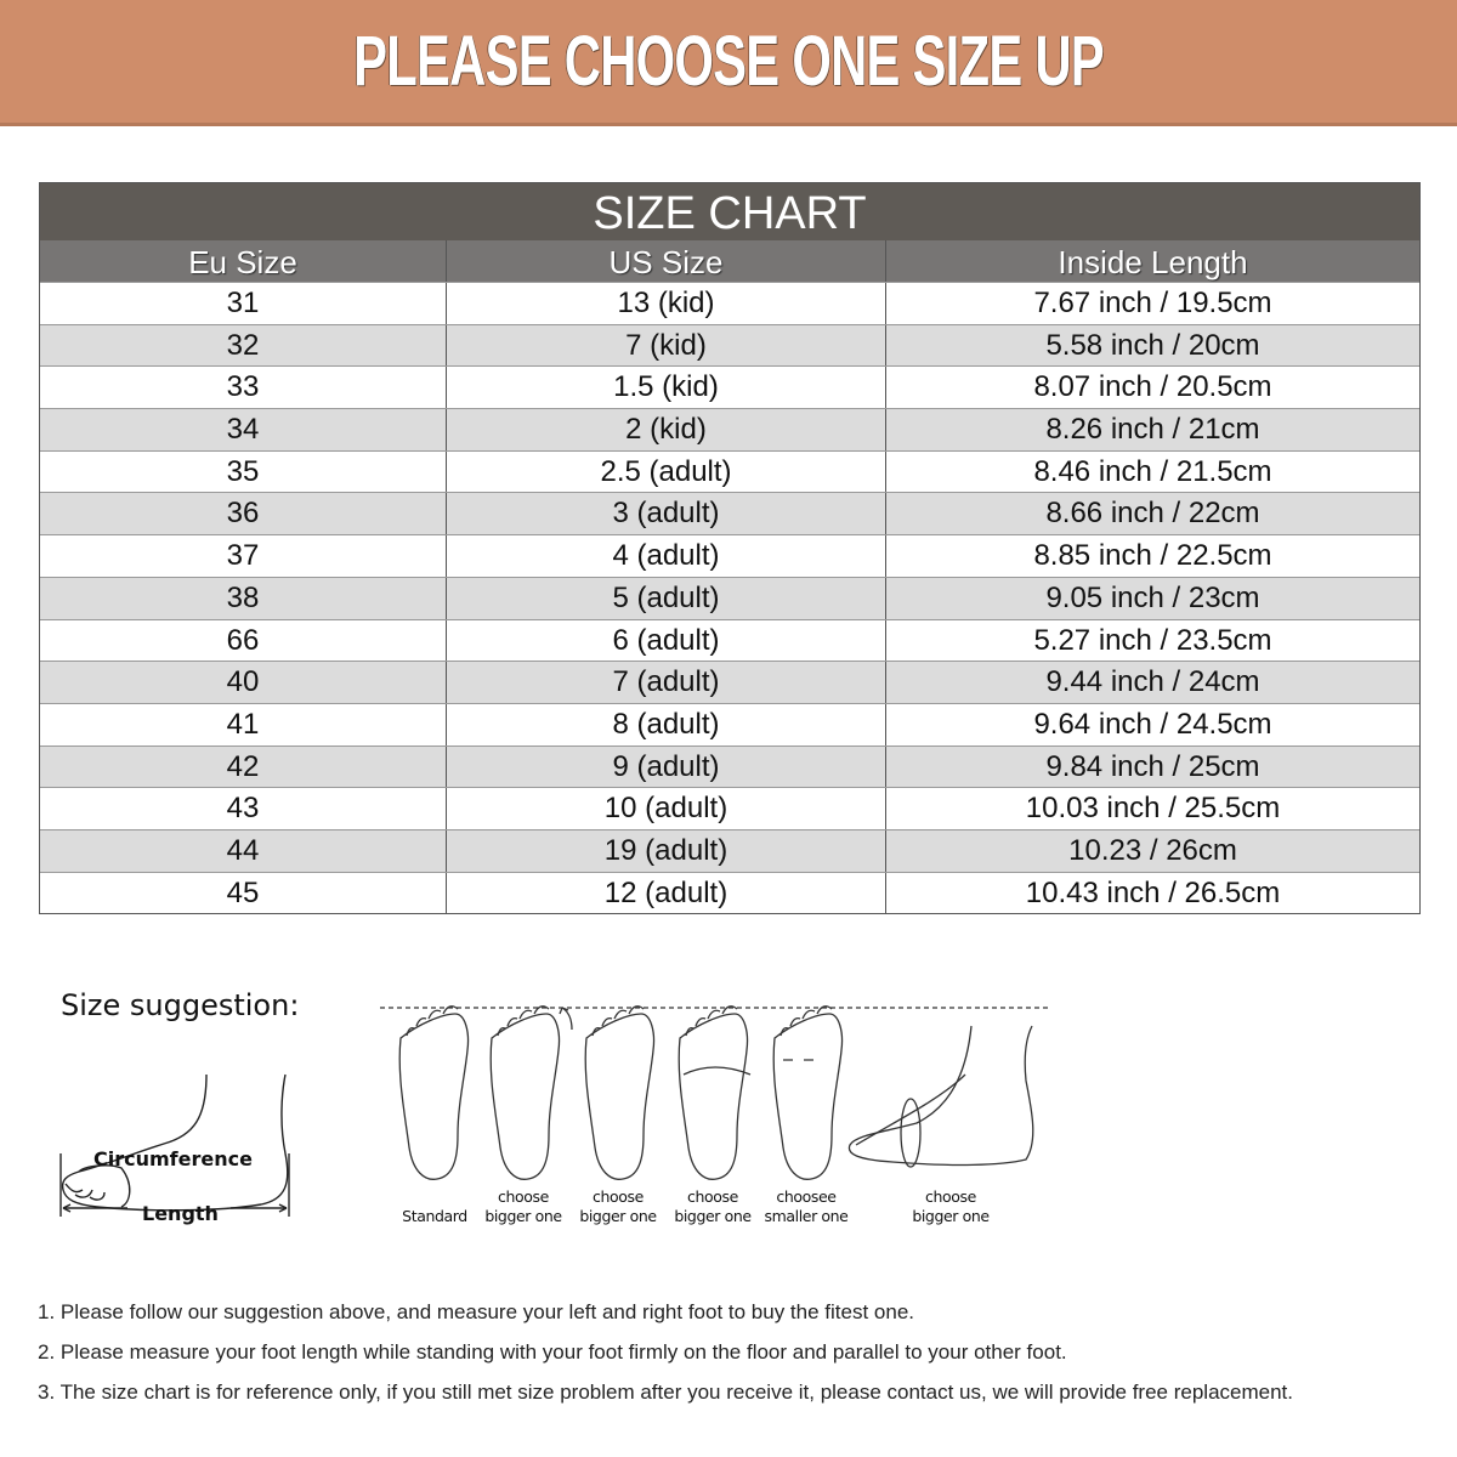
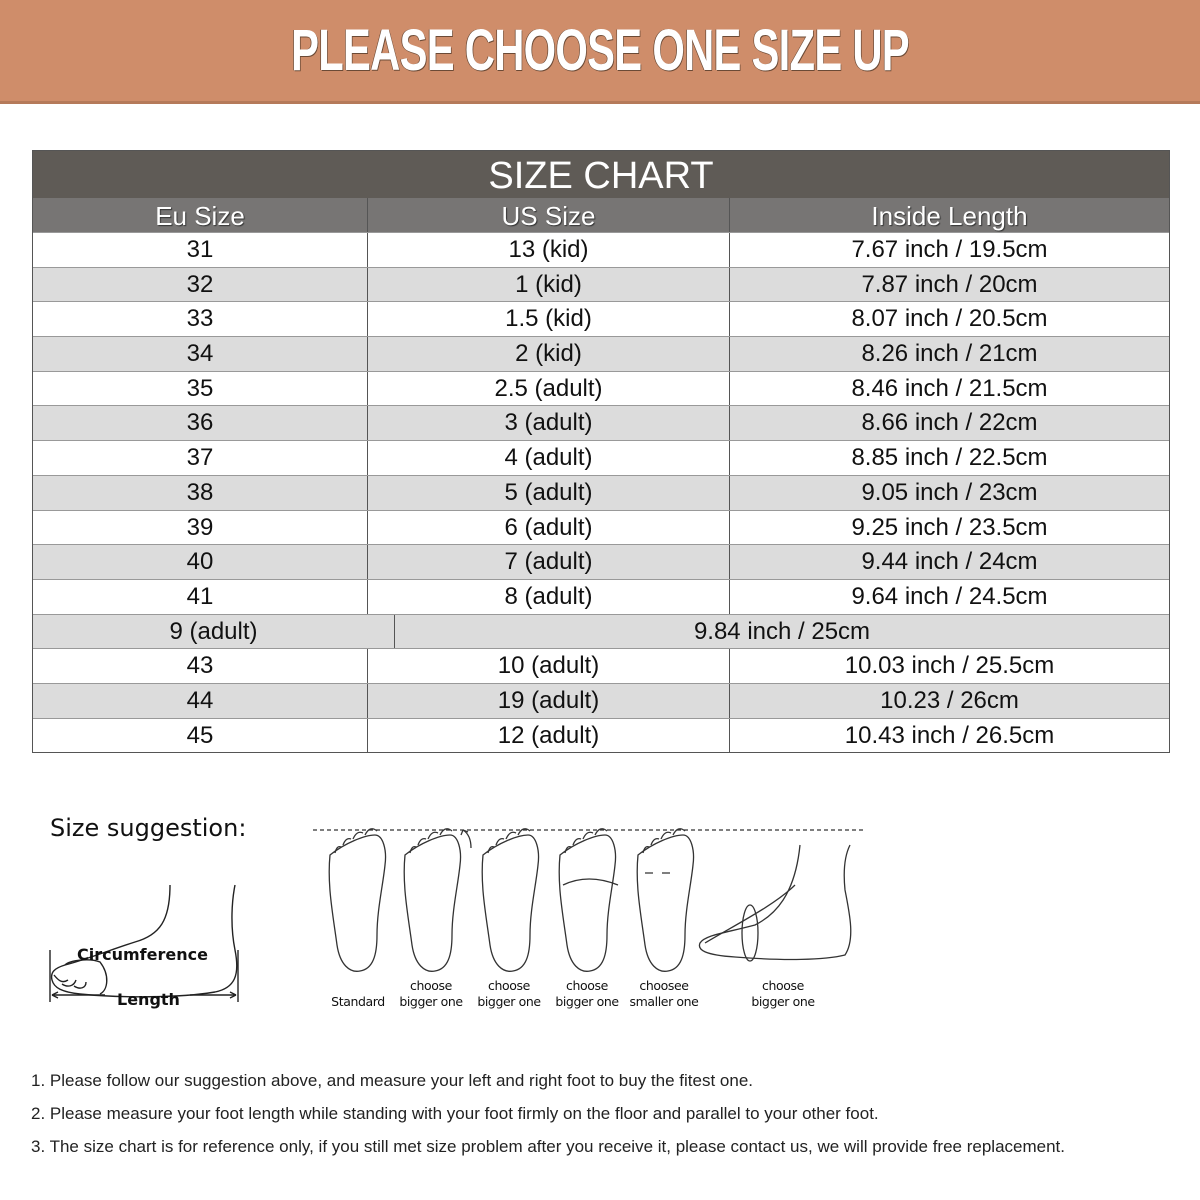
  PLEASE CHOOSE ONE SIZE UP
  SIZE CHART
  Eu Size
  US Size
  Inside Length
  31
  13 (kid)
  7.67 inch / 19.5cm
  32
- 7 (kid)
+ 1 (kid)
- 5.58 inch / 20cm
+ 7.87 inch / 20cm
  33
  1.5 (kid)
  8.07 inch / 20.5cm
  34
  2 (kid)
  8.26 inch / 21cm
  35
  2.5 (adult)
  8.46 inch / 21.5cm
  36
  3 (adult)
  8.66 inch / 22cm
  37
  4 (adult)
  8.85 inch / 22.5cm
  38
  5 (adult)
  9.05 inch / 23cm
- 66
+ 39
  6 (adult)
- 5.27 inch / 23.5cm
+ 9.25 inch / 23.5cm
  40
  7 (adult)
  9.44 inch / 24cm
  41
  8 (adult)
  9.64 inch / 24.5cm
- 42
  9 (adult)
  9.84 inch / 25cm
  43
  10 (adult)
  10.03 inch / 25.5cm
  44
  19 (adult)
  10.23 / 26cm
  45
  12 (adult)
  10.43 inch / 26.5cm
  Size suggestion:
  Circumference
  Length
  Standard
  choose
  bigger one
  choose
  bigger one
  choose
  bigger one
  choosee
  smaller one
  choose
  bigger one
  1. Please follow our suggestion above, and measure your left and right foot to buy the fitest one.
  2. Please measure your foot length while standing with your foot firmly on the floor and parallel to your other foot.
  3. The size chart is for reference only, if you still met size problem after you receive it, please contact us, we will provide free replacement.
